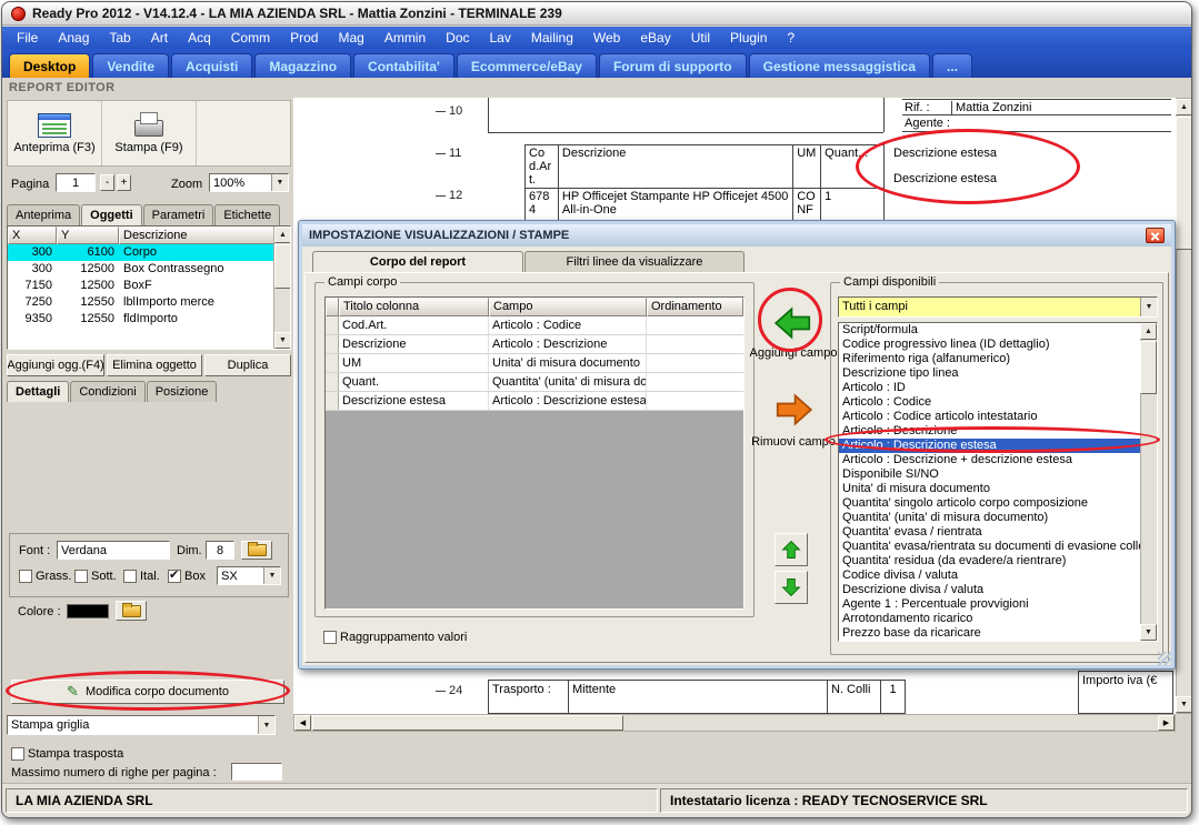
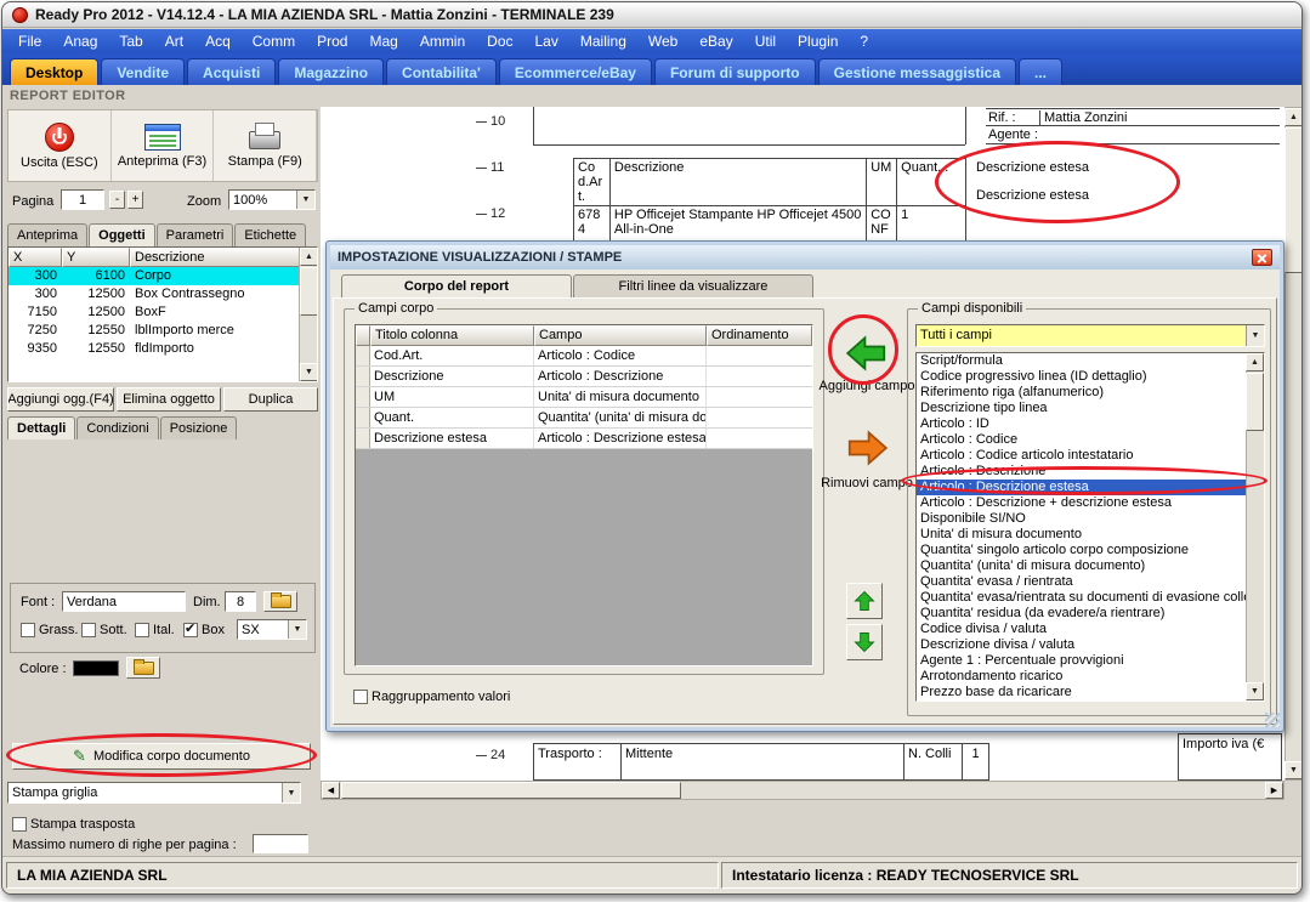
  Ready Pro 2012 - V14.12.4 - LA MIA AZIENDA SRL - Mattia Zonzini - TERMINALE 239
  File
  Anag
  Tab
  Art
  Acq
  Comm
  Prod
  Mag
  Ammin
  Doc
  Lav
  Mailing
  Web
  eBay
  Util
  Plugin
  ?
  Desktop
  Vendite
  Acquisti
  Magazzino
  Contabilita'
  Ecommerce/eBay
  Forum di supporto
  Gestione messaggistica
  ...
  REPORT EDITOR
+ Uscita (ESC)
  Anteprima (F3)
  Stampa (F9)
  Pagina
  1
  -
  +
  Zoom
  100%
  Anteprima
  Oggetti
  Parametri
  Etichette
  X
  Y
  Descrizione
  300
  6100
  Corpo
  300
  12500
  Box Contrassegno
  7150
  12500
  BoxF
  7250
  12550
  lblImporto merce
  9350
  12550
  fldImporto
  Aggiungi ogg.(F4)
  Elimina oggetto
  Duplica
  Dettagli
  Condizioni
  Posizione
  Font :
  Verdana
  Dim.
  8
  Grass.
  Sott.
  Ital.
  Box
  SX
  Colore :
  ✎
  Modifica corpo documento
  Stampa griglia
  Stampa trasposta
  Massimo numero di righe per pagina :
  10
  11
  12
  24
  Rif. :
  Mattia Zonzini
  Agente :
  Cod.Art.
  Descrizione
  UM
  Quant...
  6784
  HP Officejet Stampante HP Officejet 4500 All-in-One
  CONF
  1
  Descrizione estesa
  Descrizione estesa
  Trasporto :
  Mittente
  N. Colli
  1
  Importo iva (€
  IMPOSTAZIONE VISUALIZZAZIONI / STAMPE
  Corpo del report
  Filtri linee da visualizzare
  Campi corpo
  Titolo colonna
  Campo
  Ordinamento
  Cod.Art.
  Articolo : Codice
  Descrizione
  Articolo : Descrizione
  UM
  Unita' di misura documento
  Quant.
  Quantita' (unita' di misura do
  Descrizione estesa
  Articolo : Descrizione estesa
  Aggiungi campo
  Rimuovi campo
  Campi disponibili
  Tutti i campi
  Script/formula
  Codice progressivo linea (ID dettaglio)
  Riferimento riga (alfanumerico)
  Descrizione tipo linea
  Articolo : ID
  Articolo : Codice
  Articolo : Codice articolo intestatario
  Articolo : Descrizione
  Articolo : Descrizione estesa
  Articolo : Descrizione + descrizione estesa
  Disponibile SI/NO
  Unita' di misura documento
  Quantita' singolo articolo corpo composizione
  Quantita' (unita' di misura documento)
  Quantita' evasa / rientrata
  Quantita' evasa/rientrata su documenti di evasione coll
  Quantita' residua (da evadere/a rientrare)
  Codice divisa / valuta
  Descrizione divisa / valuta
  Agente 1 : Percentuale provvigioni
  Arrotondamento ricarico
  Prezzo base da ricaricare
  Raggruppamento valori
  LA MIA AZIENDA SRL
  Intestatario licenza : READY TECNOSERVICE SRL
